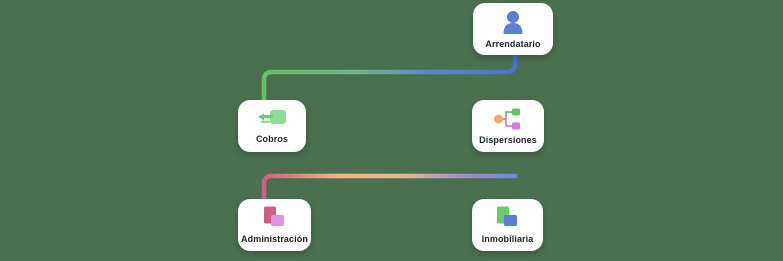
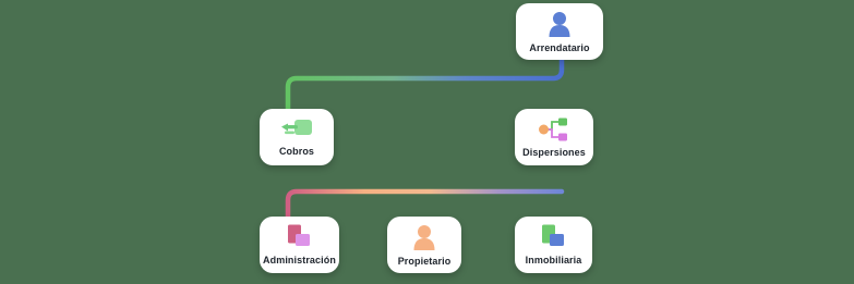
  Arrendatario
  Cobros
  Dispersiones
  Administración
+ Propietario
  Inmobiliaria
